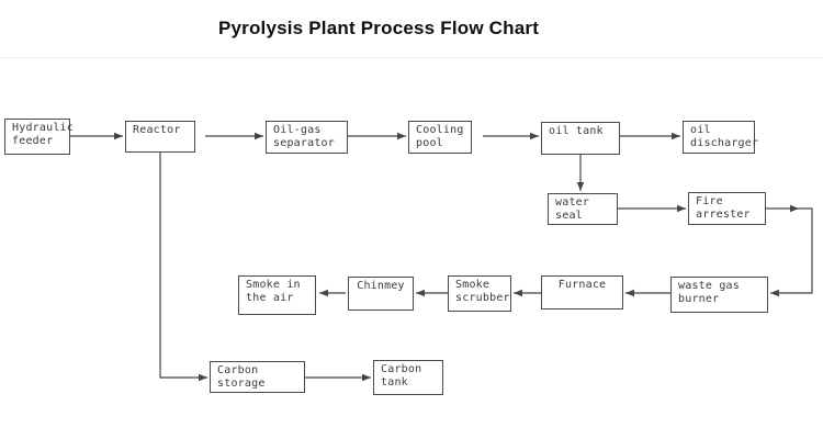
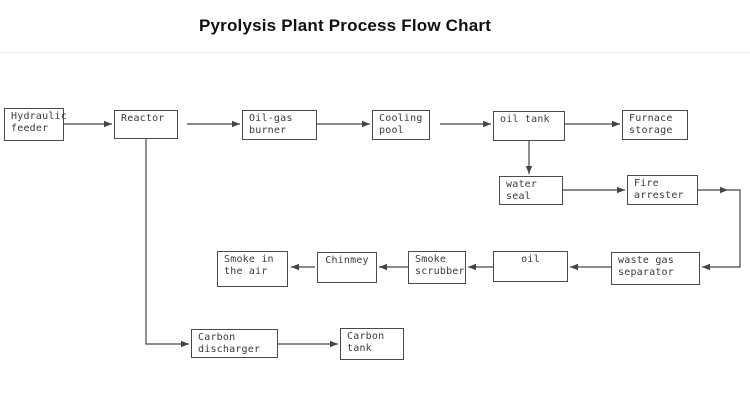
  Pyrolysis Plant Process Flow Chart
  Hydraulic
  feeder
  Reactor
  Oil-gas
- separator
+ burner
  Cooling
  pool
  oil tank
- oil
+ Furnace
- discharger
+ storage
  water
  seal
  Fire
  arrester
  Smoke in
  the air
  Chinmey
  Smoke
  scrubber
- Furnace
+ oil
  waste gas
- burner
+ separator
  Carbon
- storage
+ discharger
  Carbon
  tank
